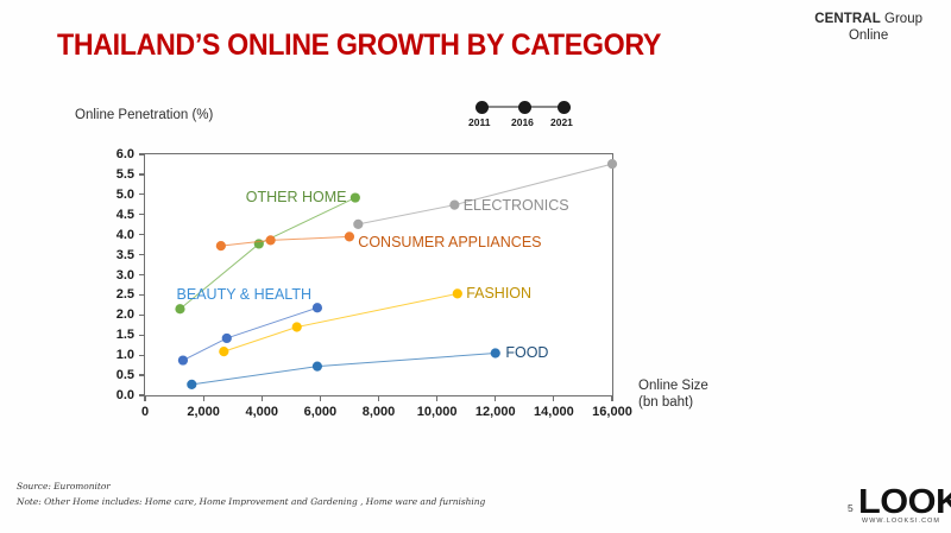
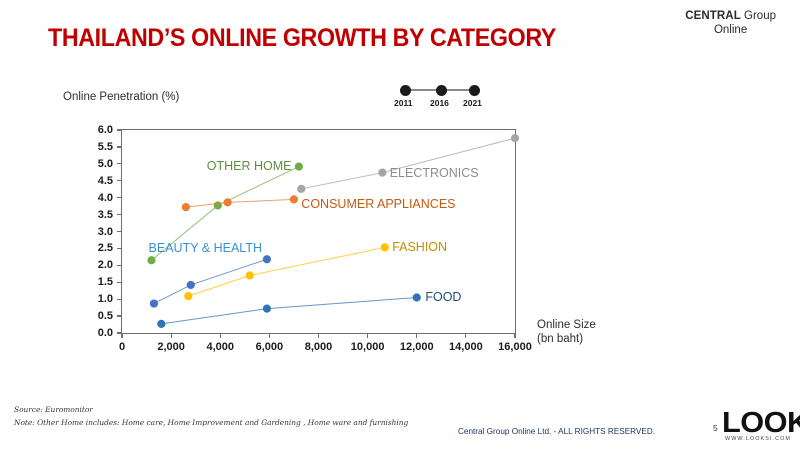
  CENTRAL Group
  Online
  THAILAND’S ONLINE GROWTH BY CATEGORY
  Online Penetration (%)
  Online Size
  (bn baht)
  2011
  2016
  2021
  0.0
  0.5
  1.0
  1.5
  2.0
  2.5
  3.0
  3.5
  4.0
  4.5
  5.0
  5.5
  6.0
  0
  2,000
  4,000
  6,000
  8,000
  10,000
  12,000
  14,000
  16,000
  OTHER HOME
  CONSUMER APPLIANCES
  ELECTRONICS
  BEAUTY & HEALTH
  FASHION
  FOOD
  Source: Euromonitor
  Note: Other Home includes: Home care, Home Improvement and Gardening , Home ware and furnishing
+ Central Group Online Ltd. - ALL RIGHTS RESERVED.
  5
